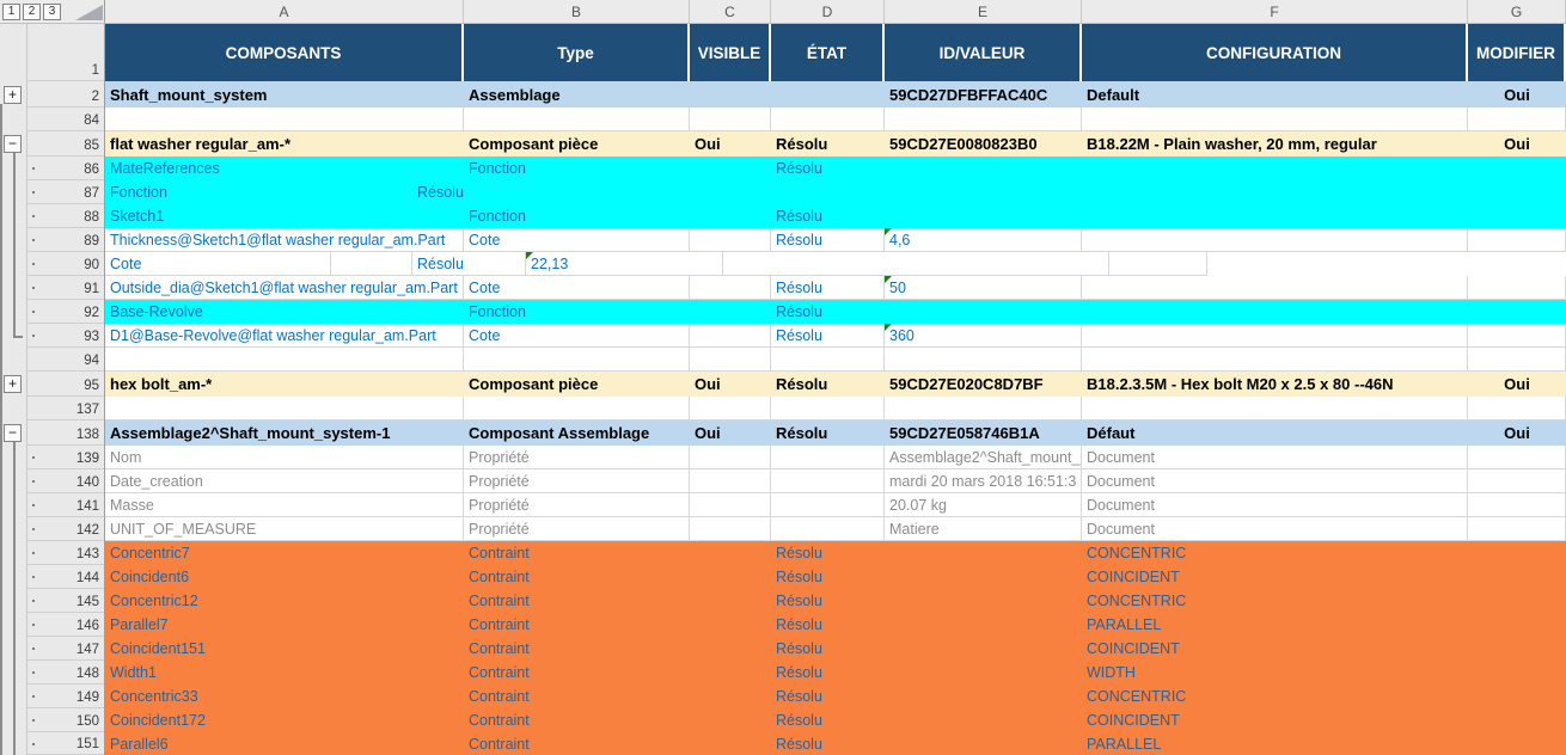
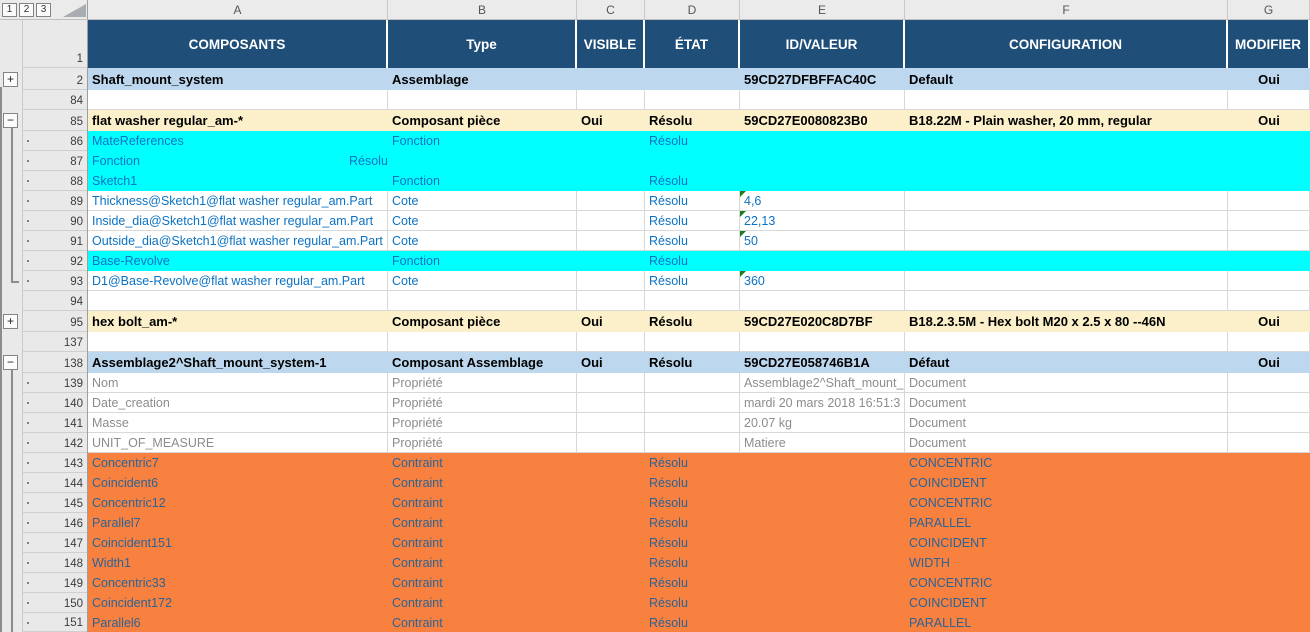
  1
  2
  3
  A
  B
  C
  D
  E
  F
  G
  1
  COMPOSANTS
  Type
  VISIBLE
  ÉTAT
  ID/VALEUR
  CONFIGURATION
  MODIFIER
  +
  2
  Shaft_mount_system
  Assemblage
  59CD27DFBFFAC40C
  Default
  Oui
  84
  −
  85
  flat washer regular_am-*
  Composant pièce
  Oui
  Résolu
  59CD27E0080823B0
  B18.22M - Plain washer, 20 mm, regular
  Oui
  86
  MateReferences
  Fonction
  Résolu
  87
  Fonction
  Résolu
  88
  Sketch1
  Fonction
  Résolu
  89
  Thickness@Sketch1@flat washer regular_am.Part
  Cote
  Résolu
  4,6
  90
+ Inside_dia@Sketch1@flat washer regular_am.Part
  Cote
  Résolu
  22,13
  91
  Outside_dia@Sketch1@flat washer regular_am.Part
  Cote
  Résolu
  50
  92
  Base-Revolve
  Fonction
  Résolu
  93
  D1@Base-Revolve@flat washer regular_am.Part
  Cote
  Résolu
  360
  94
  +
  95
  hex bolt_am-*
  Composant pièce
  Oui
  Résolu
  59CD27E020C8D7BF
  B18.2.3.5M - Hex bolt M20 x 2.5 x 80 --46N
  Oui
  137
  −
  138
  Assemblage2^Shaft_mount_system-1
  Composant Assemblage
  Oui
  Résolu
  59CD27E058746B1A
  Défaut
  Oui
  139
  Nom
  Propriété
  Assemblage2^Shaft_mount_
  Document
  140
  Date_creation
  Propriété
  mardi 20 mars 2018 16:51:3
  Document
  141
  Masse
  Propriété
  20.07 kg
  Document
  142
  UNIT_OF_MEASURE
  Propriété
  Matiere
  Document
  143
  Concentric7
  Contraint
  Résolu
  CONCENTRIC
  144
  Coincident6
  Contraint
  Résolu
  COINCIDENT
  145
  Concentric12
  Contraint
  Résolu
  CONCENTRIC
  146
  Parallel7
  Contraint
  Résolu
  PARALLEL
  147
  Coincident151
  Contraint
  Résolu
  COINCIDENT
  148
  Width1
  Contraint
  Résolu
  WIDTH
  149
  Concentric33
  Contraint
  Résolu
  CONCENTRIC
  150
  Coincident172
  Contraint
  Résolu
  COINCIDENT
  151
  Parallel6
  Contraint
  Résolu
  PARALLEL
